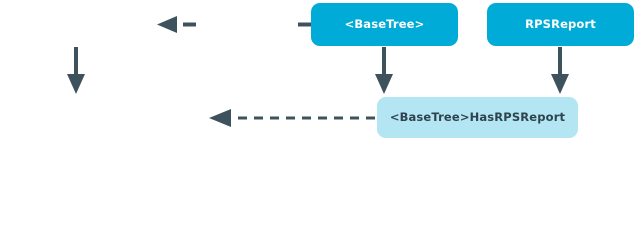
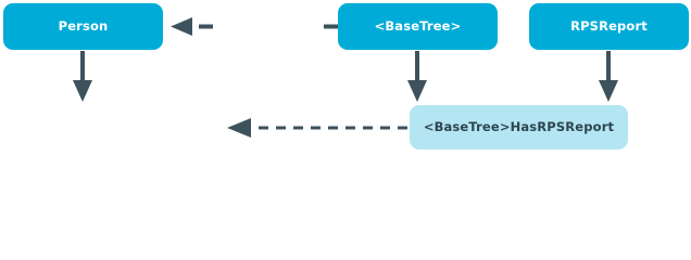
+ Person
  <BaseTree>
  RPSReport
  <BaseTree>HasRPSReport
